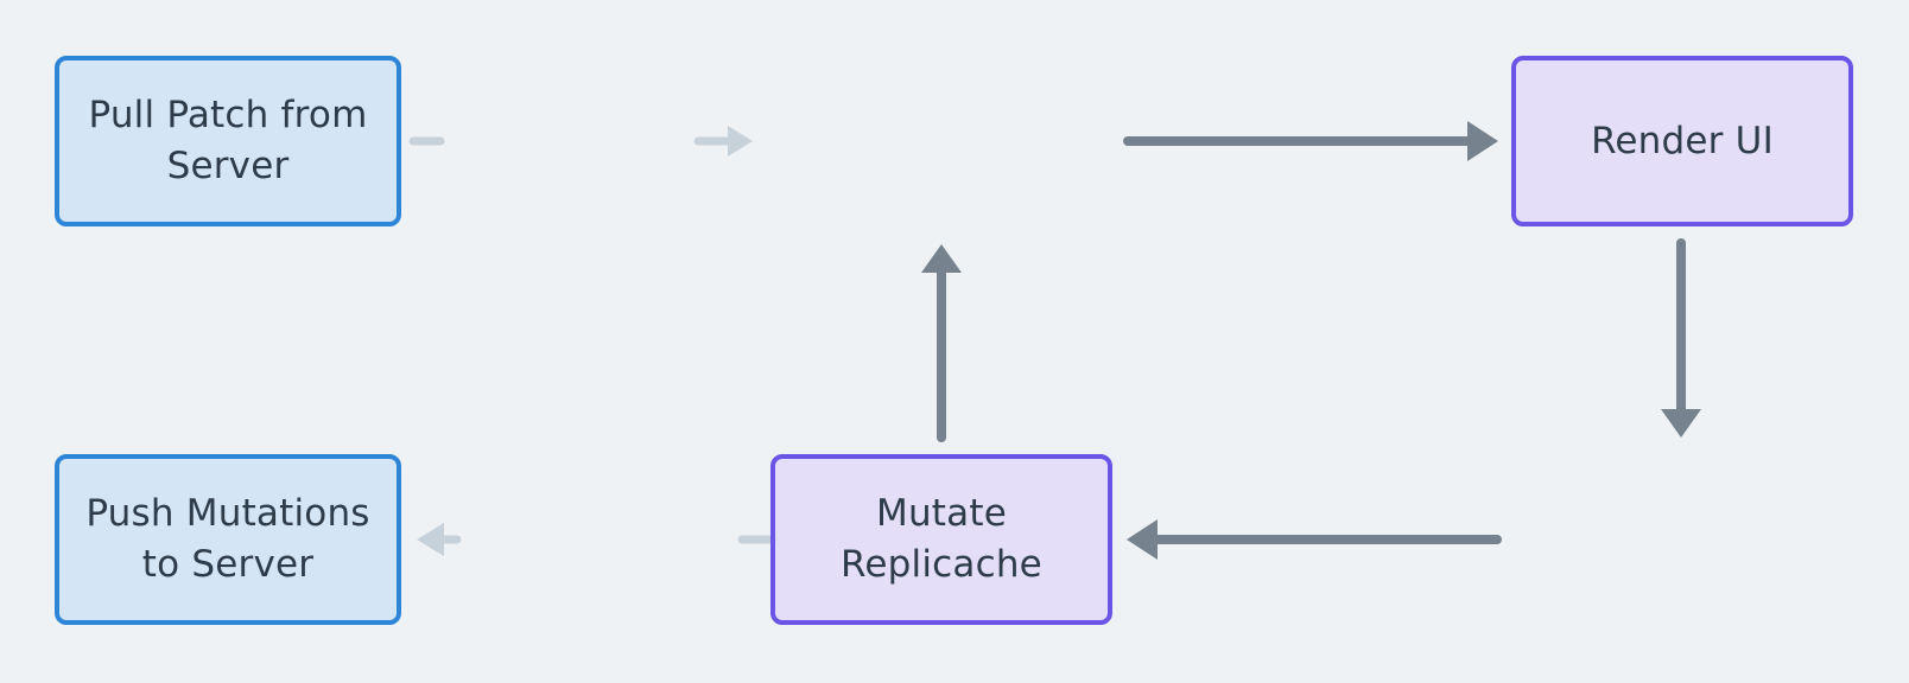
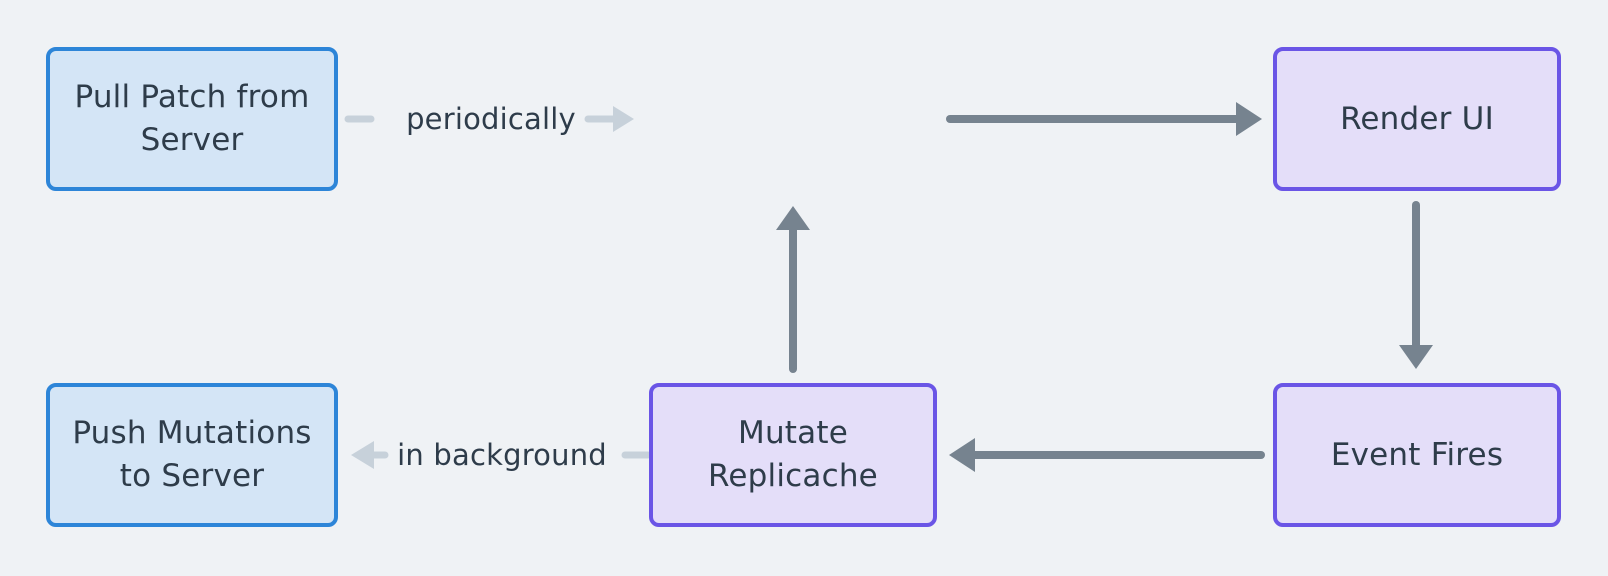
  Pull Patch from Server
  Render UI
  Push Mutations to Server
  Mutate Replicache
+ Event Fires
+ periodically
+ in background
